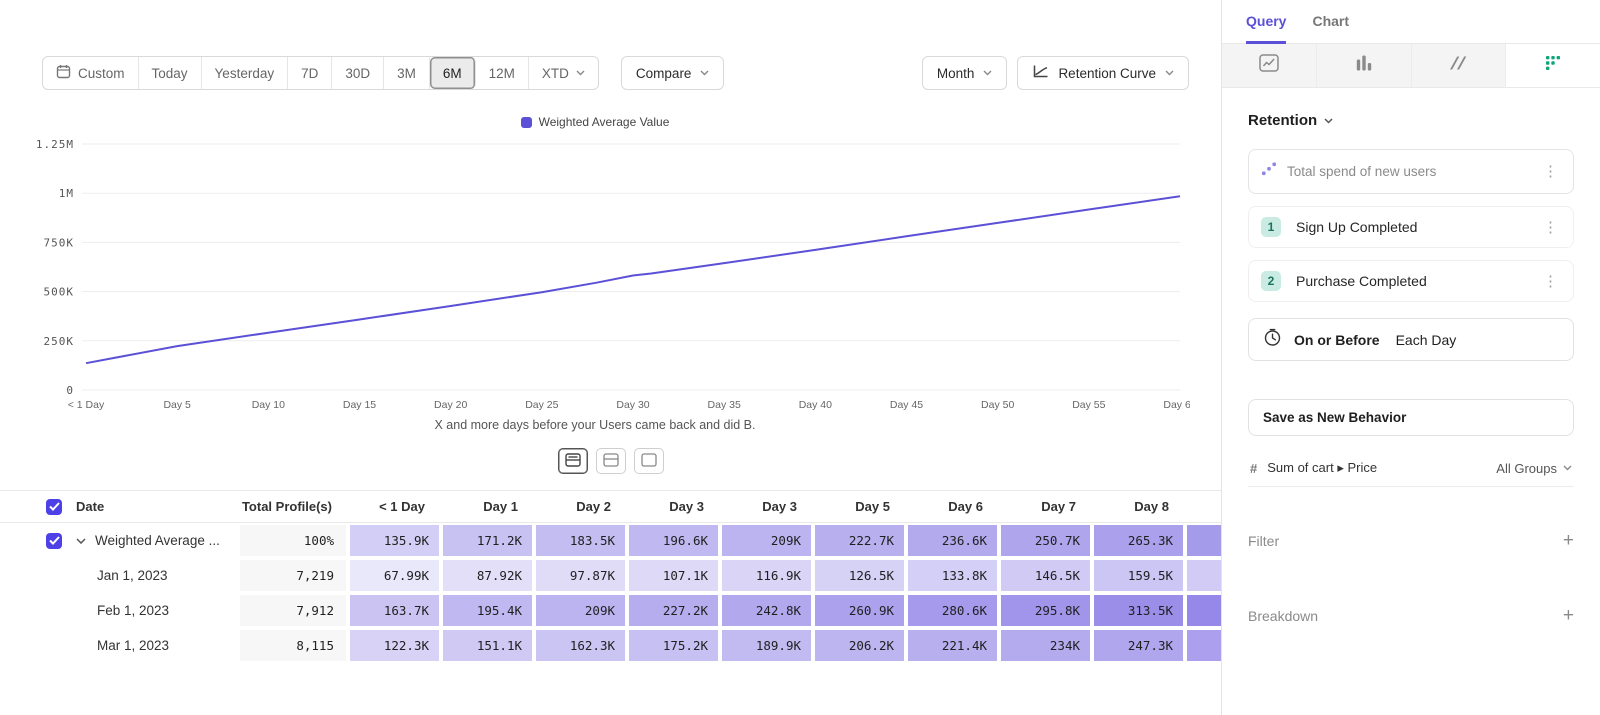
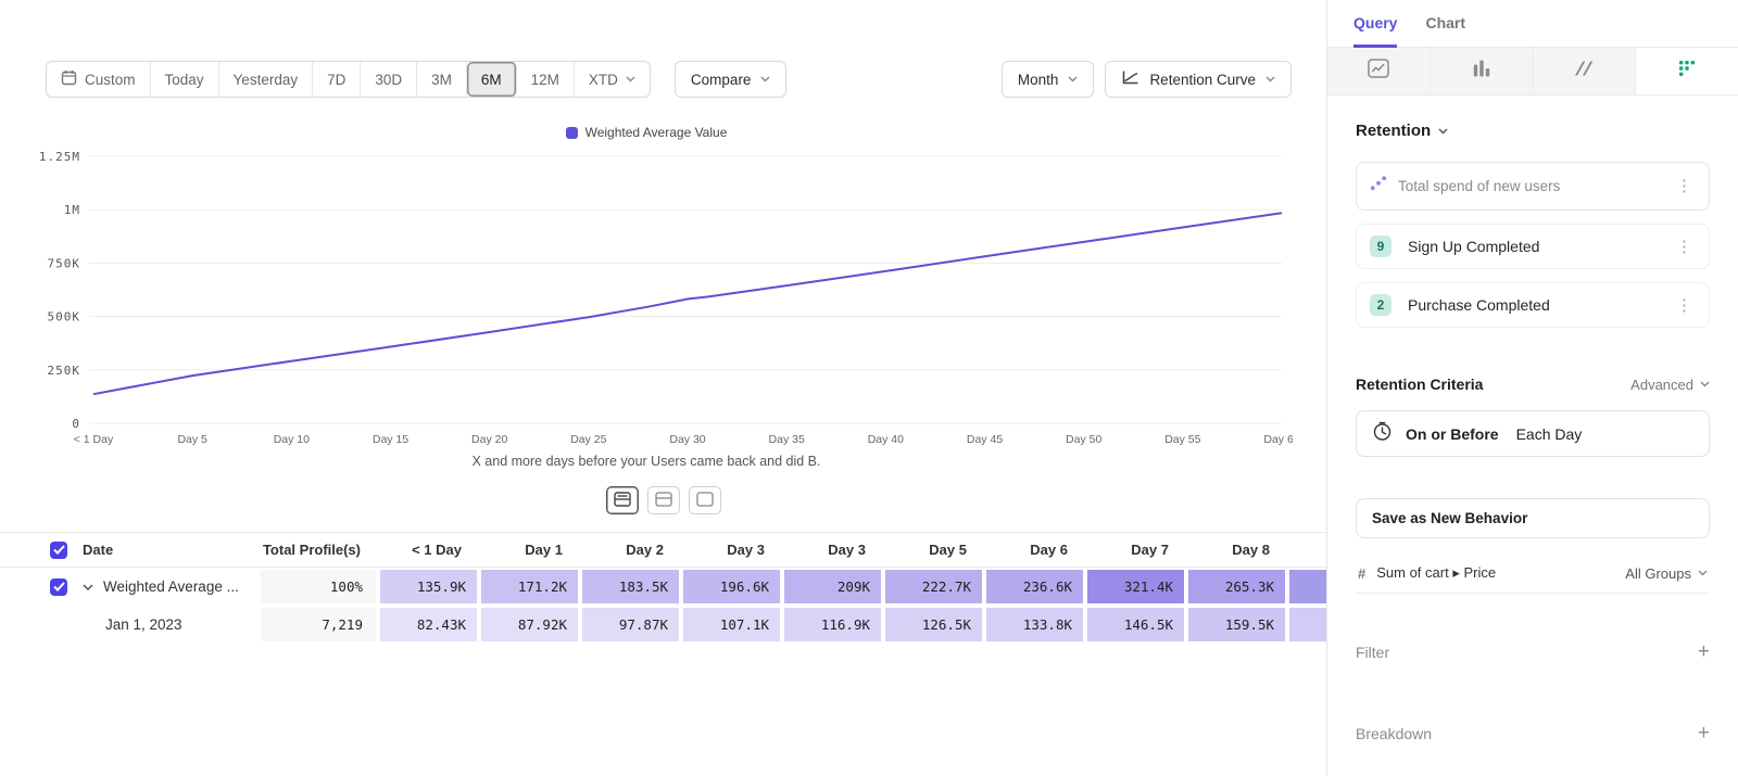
  Custom
  Today
  Yesterday
  7D
  30D
  3M
  6M
  12M
  XTD
  Compare
  Month
  Retention Curve
  Weighted Average Value
  0
  250K
  500K
  750K
  1M
  1.25M
  < 1 Day
  Day 5
  Day 10
  Day 15
  Day 20
  Day 25
  Day 30
  Day 35
  Day 40
  Day 45
  Day 50
  Day 55
  Day 6
  X and more days before your Users came back and did B.
  Date	Total Profile(s)	< 1 Day	Day 1	Day 2	Day 3	Day 3	Day 5	Day 6	Day 7	Day 8
- Weighted Average ...	100%	135.9K	171.2K	183.5K	196.6K	209K	222.7K	236.6K	250.7K	265.3K
+ Weighted Average ...	100%	135.9K	171.2K	183.5K	196.6K	209K	222.7K	236.6K	321.4K	265.3K
- Jan 1, 2023	7,219	67.99K	87.92K	97.87K	107.1K	116.9K	126.5K	133.8K	146.5K	159.5K
+ Jan 1, 2023	7,219	82.43K	87.92K	97.87K	107.1K	116.9K	126.5K	133.8K	146.5K	159.5K
- Feb 1, 2023	7,912	163.7K	195.4K	209K	227.2K	242.8K	260.9K	280.6K	295.8K	313.5K
- Mar 1, 2023	8,115	122.3K	151.1K	162.3K	175.2K	189.9K	206.2K	221.4K	234K	247.3K
  Query
  Chart
  Retention
  Total spend of new users
  ⋮
- 1
+ 9
  Sign Up Completed
  ⋮
  2
  Purchase Completed
  ⋮
+ Retention Criteria
+ Advanced
  On or Before
  Each Day
  Save as New Behavior
  #
  Sum of cart ▸ Price
  All Groups
  Filter
  +
  Breakdown
  +
